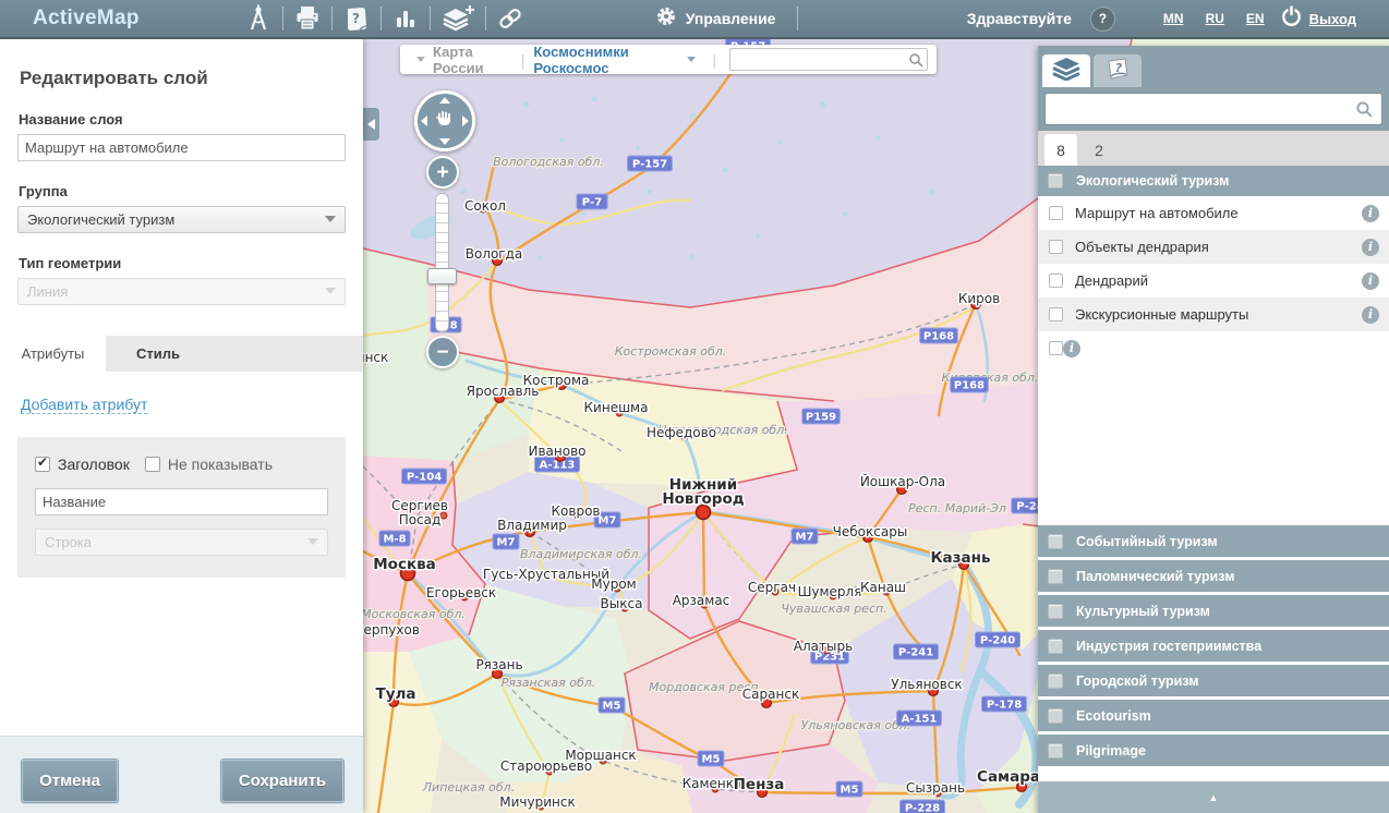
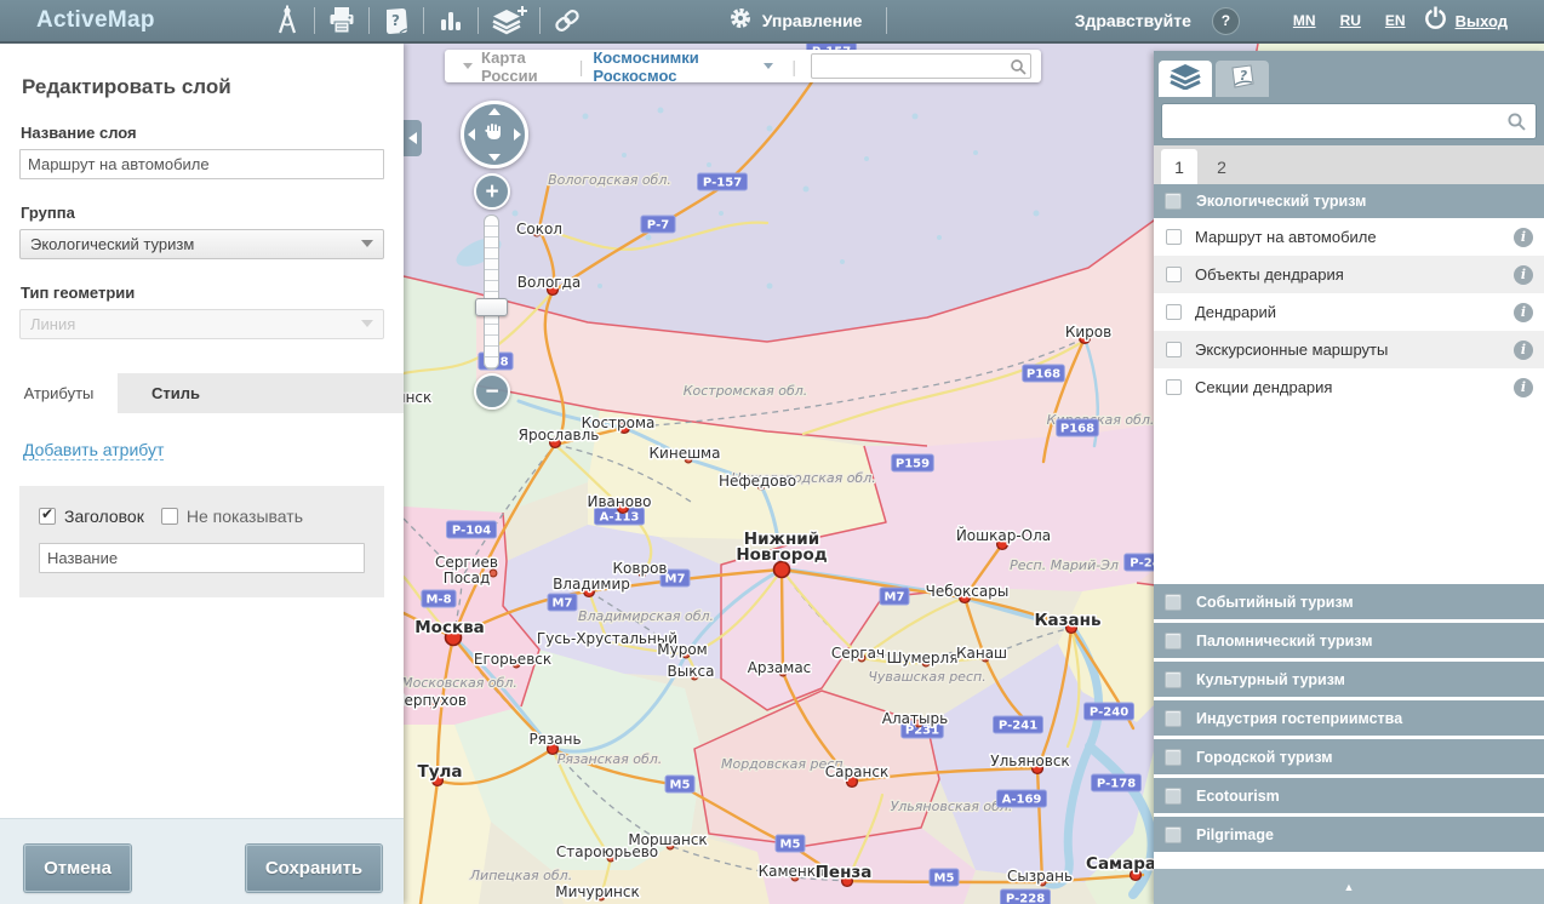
  ActiveMap
  ?
  Управление
  Здравствуйте
  ?
  MN
  RU
  EN
  Выход
  Вологодская обл.
  Костромская обл.
  Нижегородская обл.
  Респ. Марий-Эл
  Владимирская обл.
  Чувашская респ.
  Московская обл.
  Рязанская обл.
  Мордовская респ.
  Ульяновская об
  Липецкая обл.
  Р-157
  Р-7
  Р168
  Р168
  Р159
  А-113
  Р-104
  М-8
  М7
  М7
  М7
  Р-2
  Р231
  Р-241
  Р-240
- А-151
+ А-169
  Р-178
  М5
  М5
  М5
  Р-228
  Сокол
  Вологда
  Киров
  Ярославль
  Кострома
  Кинешма
  Нефедово
  Иваново
  Йошкар-Ола
  Нижний Новгород
  Чебоксары
  Казань
  Сергиев Посад
  Ковров
  Владимир
  Москва
  Гусь-Хрустальный
  Муром
  Выкса
  Егорьевск
  Сергач
  Шумерля
  Канаш
  Арзамас
  ерпухов
  Рязань
  Тула
  Алатырь
  Ульяновск
  Саранск
  Моршанск
  Староюрьево
  Мичуринск
  Каменка
  Пенза
  Сызрань
  Самара
  Карта России
  |
  Космоснимки Роскосмос
  |
  +
  −
  Редактировать слой
  Название слоя
  Маршрут на автомобиле
  Группа
  Экологический туризм
  Тип геометрии
  Линия
  Атрибуты
  Стиль
  Добавить атрибут
  Заголовок
  Не показывать
  Название
- Строка
  Отмена
  Сохранить
  ?
- 8
+ 1
  2
  Экологический туризм
  Маршрут на автомобиле
  Объекты дендрария
  Дендрарий
  Экскурсионные маршруты
+ Секции дендрария
  Событийный туризм
  Паломнический туризм
  Культурный туризм
  Индустрия гостеприимства
  Городской туризм
  Ecotourism
  Pilgrimage
  ▲
